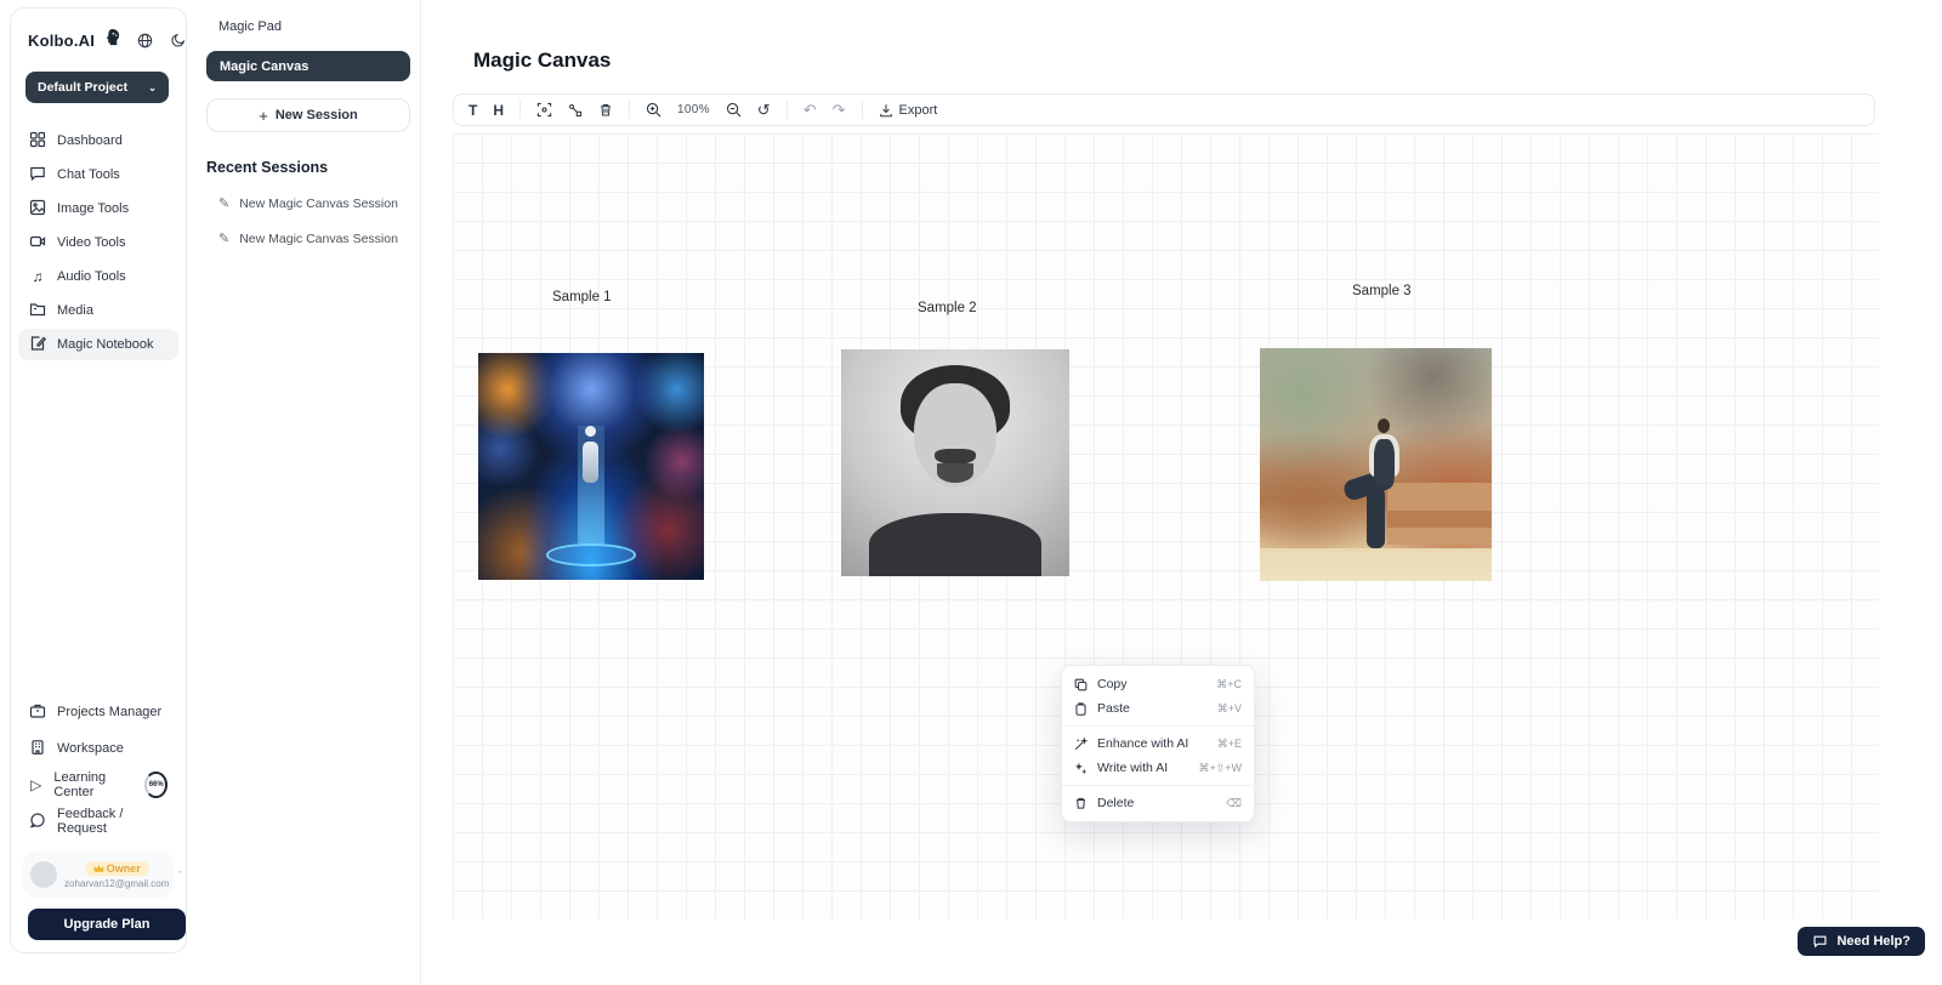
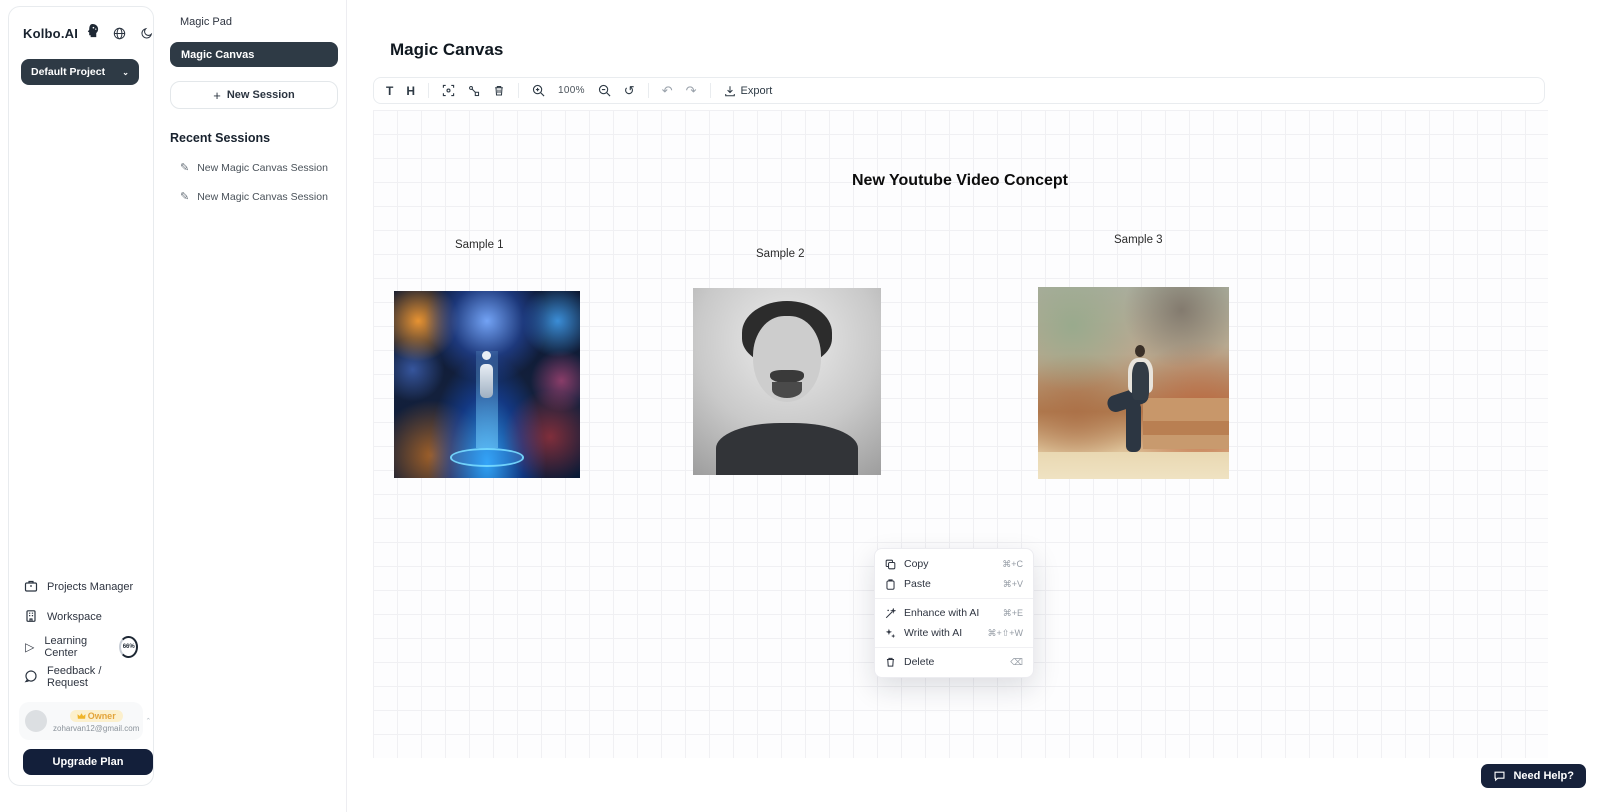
  Kolbo.AI
  Default Project
  ⌄
- Dashboard
- Chat Tools
- Image Tools
- Video Tools
- ♫
- Audio Tools
- Media
- Magic Notebook
  Projects Manager
  Workspace
  ▷
  Learning Center
  Feedback / Request
  Owner
  zoharvan12@gmail.com
  Upgrade Plan
  Magic Pad
  Magic Canvas
  +
  New Session
  Recent Sessions
  ✎
  New Magic Canvas Session
  ✎
  New Magic Canvas Session
  Magic Canvas
  T
  H
  100%
  ↺
  ↶
  ↷
  Export
+ New Youtube Video Concept
  Sample 1
  Sample 2
  Sample 3
  Copy
  ⌘+C
  Paste
  ⌘+V
  Enhance with AI
  ⌘+E
  Write with AI
  ⌘+⇧+W
  Delete
  ⌫
  Need Help?
